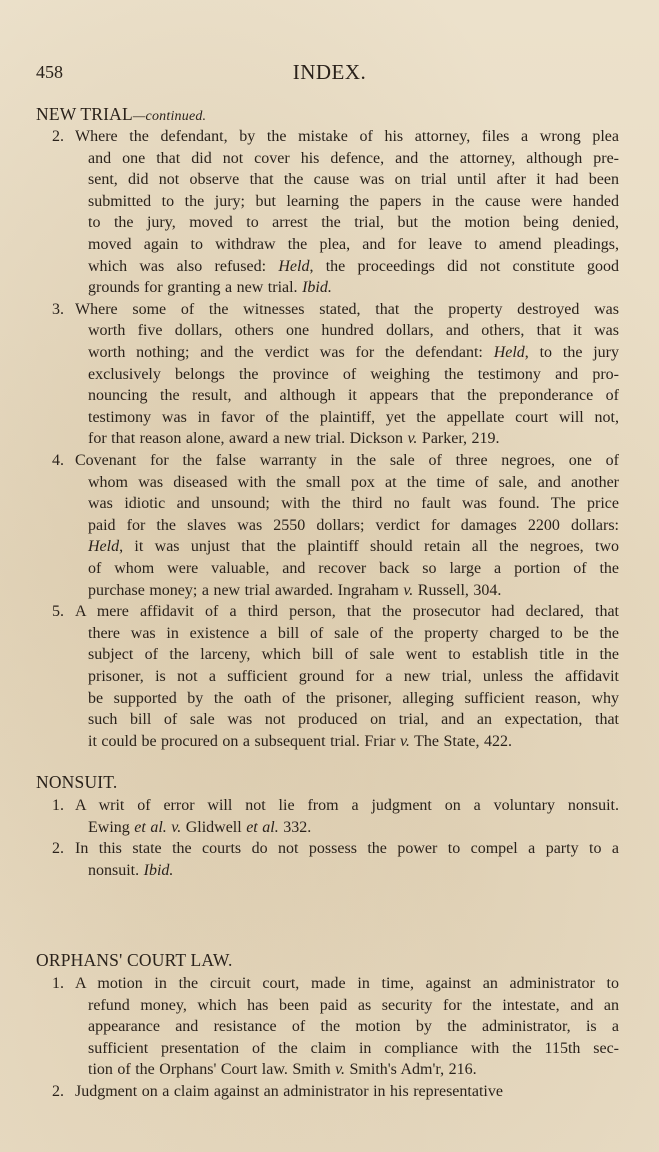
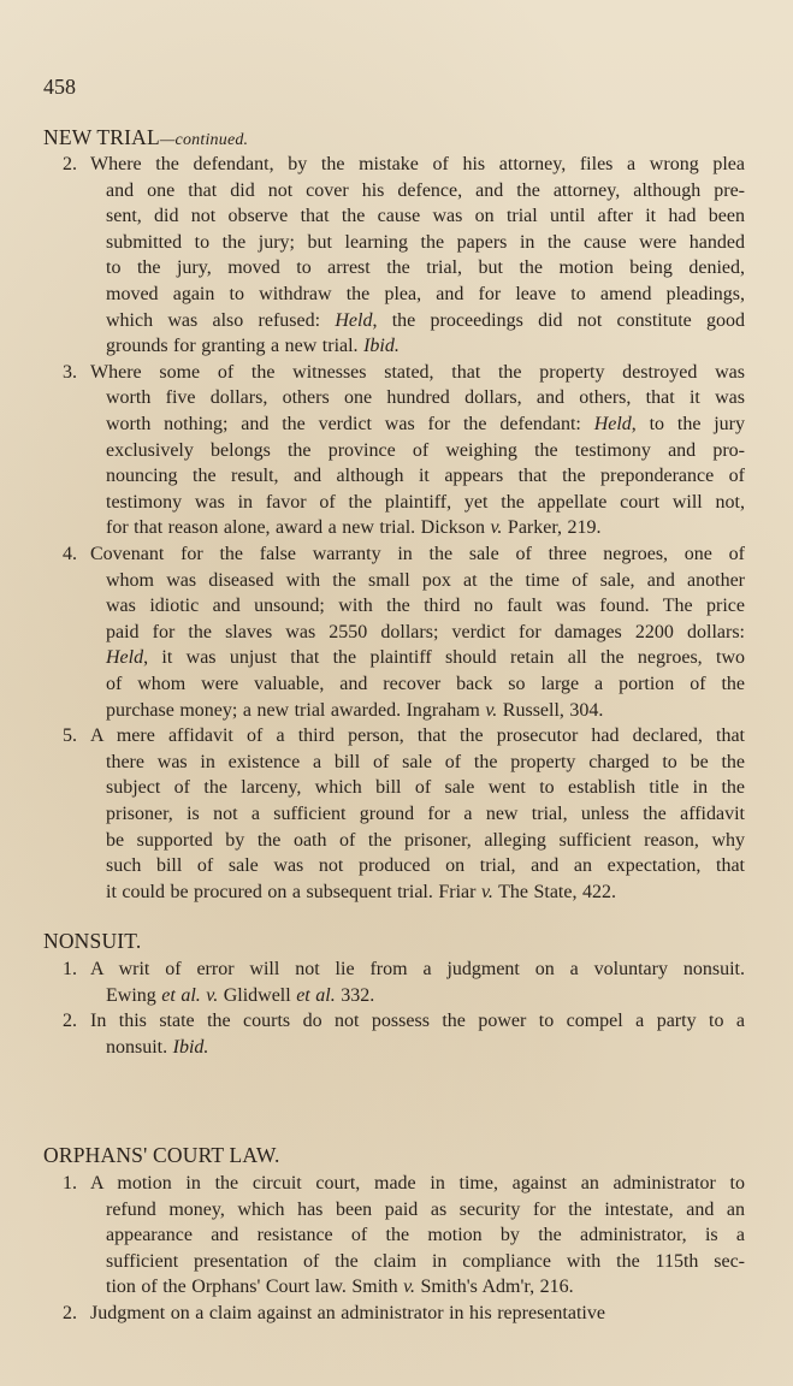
  458
- INDEX.
  NEW TRIAL—continued.
  2. Where the defendant, by the mistake of his attorney, files a wrong plea
  and one that did not cover his defence, and the attorney, although pre-
  sent, did not observe that the cause was on trial until after it had been
  submitted to the jury; but learning the papers in the cause were handed
  to the jury, moved to arrest the trial, but the motion being denied,
  moved again to withdraw the plea, and for leave to amend pleadings,
  which was also refused: Held, the proceedings did not constitute good
  grounds for granting a new trial. Ibid.
  3. Where some of the witnesses stated, that the property destroyed was
  worth five dollars, others one hundred dollars, and others, that it was
  worth nothing; and the verdict was for the defendant: Held, to the jury
  exclusively belongs the province of weighing the testimony and pro-
  nouncing the result, and although it appears that the preponderance of
  testimony was in favor of the plaintiff, yet the appellate court will not,
  for that reason alone, award a new trial. Dickson v. Parker, 219.
  4. Covenant for the false warranty in the sale of three negroes, one of
  whom was diseased with the small pox at the time of sale, and another
  was idiotic and unsound; with the third no fault was found. The price
  paid for the slaves was 2550 dollars; verdict for damages 2200 dollars:
  Held, it was unjust that the plaintiff should retain all the negroes, two
  of whom were valuable, and recover back so large a portion of the
  purchase money; a new trial awarded. Ingraham v. Russell, 304.
  5. A mere affidavit of a third person, that the prosecutor had declared, that
  there was in existence a bill of sale of the property charged to be the
  subject of the larceny, which bill of sale went to establish title in the
  prisoner, is not a sufficient ground for a new trial, unless the affidavit
  be supported by the oath of the prisoner, alleging sufficient reason, why
  such bill of sale was not produced on trial, and an expectation, that
  it could be procured on a subsequent trial. Friar v. The State, 422.
  NONSUIT.
  1. A writ of error will not lie from a judgment on a voluntary nonsuit.
  Ewing et al. v. Glidwell et al. 332.
  2. In this state the courts do not possess the power to compel a party to a
  nonsuit. Ibid.
  ORPHANS' COURT LAW.
  1. A motion in the circuit court, made in time, against an administrator to
  refund money, which has been paid as security for the intestate, and an
  appearance and resistance of the motion by the administrator, is a
  sufficient presentation of the claim in compliance with the 115th sec-
  tion of the Orphans' Court law. Smith v. Smith's Adm'r, 216.
  2. Judgment on a claim against an administrator in his representative
